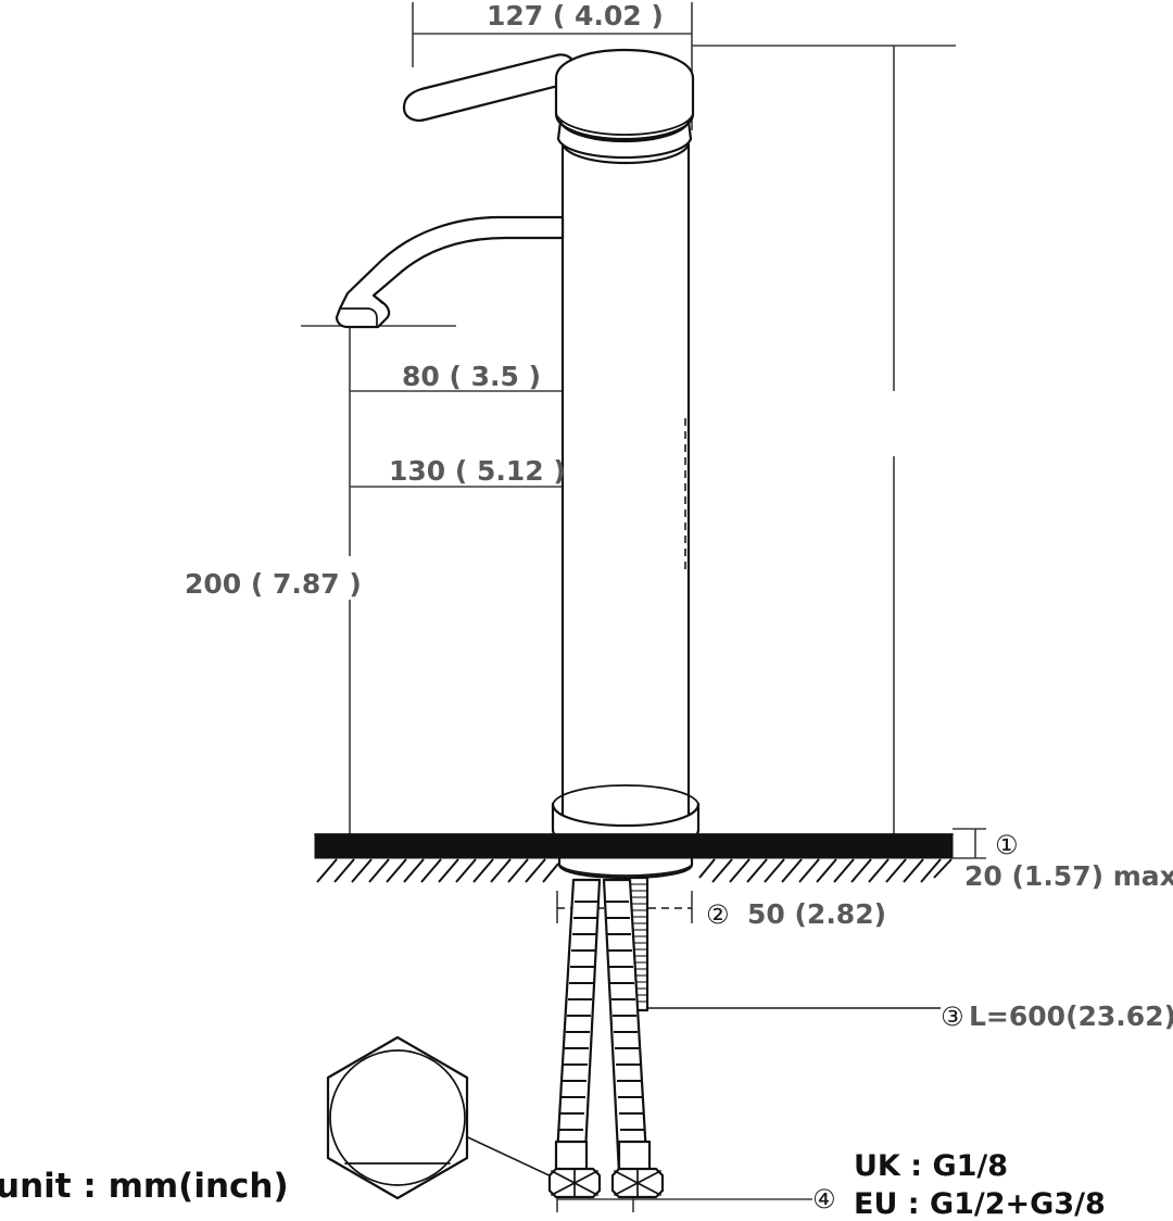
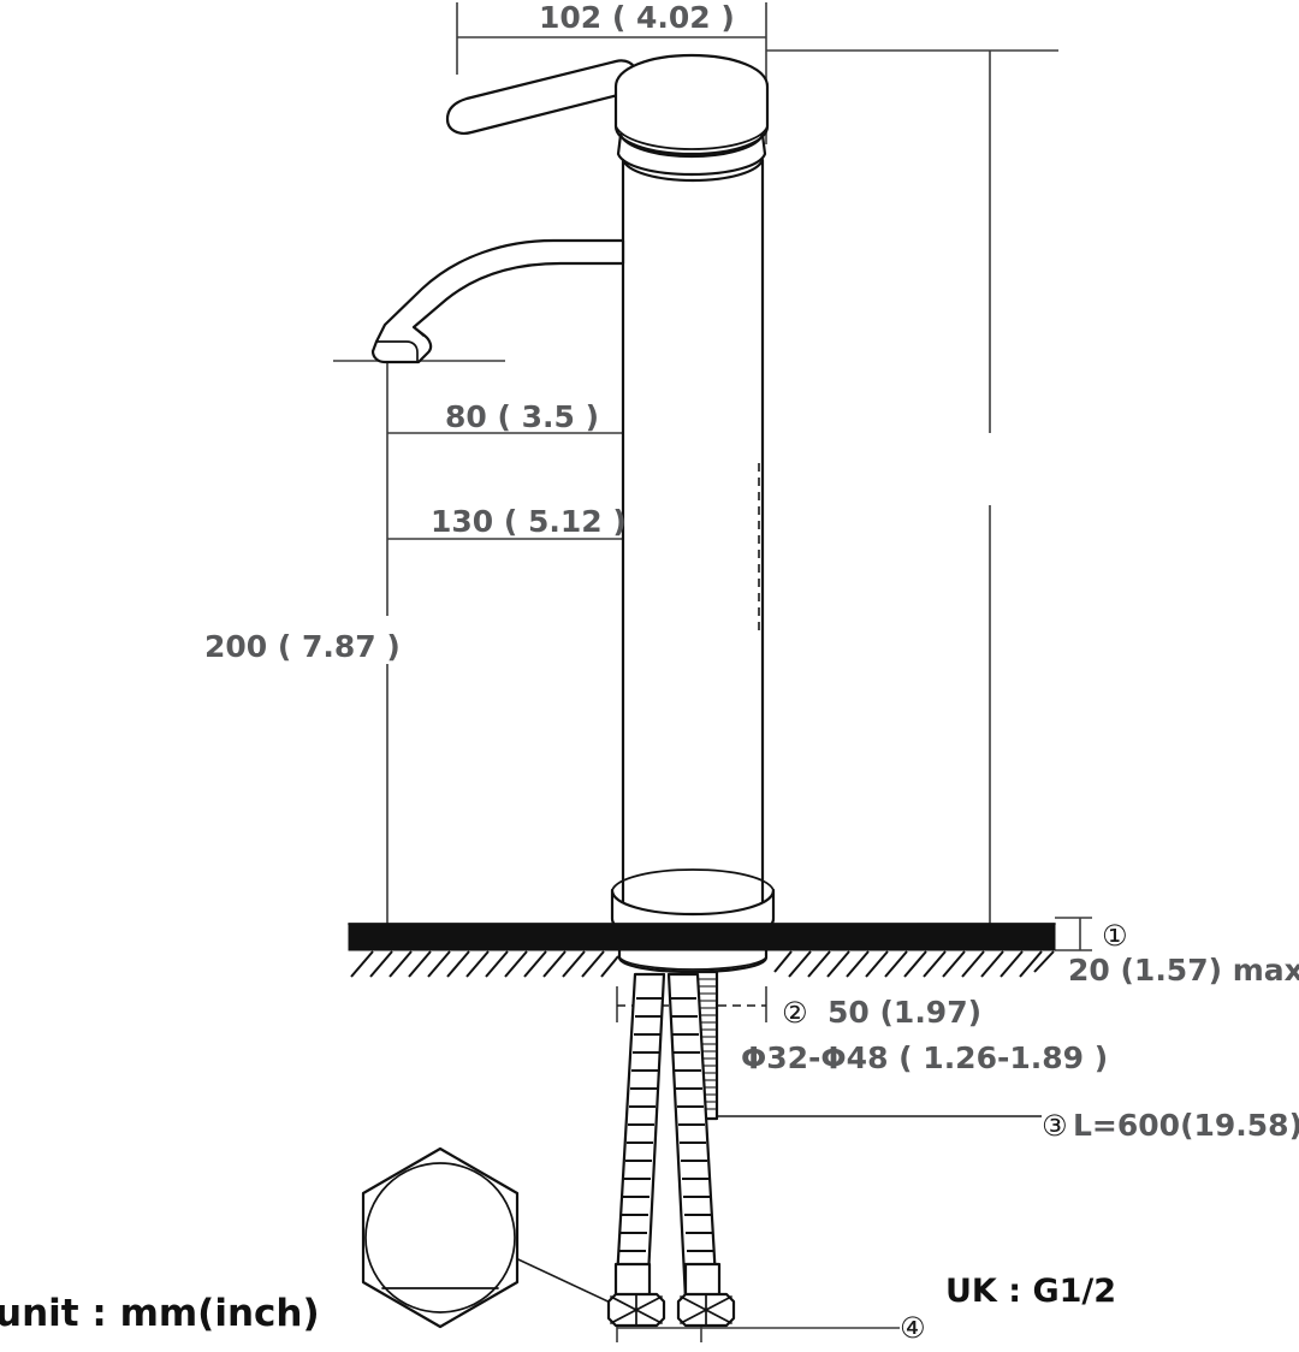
- 127 ( 4.02 )
+ 102 ( 4.02 )
  80 ( 3.5 )
  130 ( 5.12 )
  200 ( 7.87 )
  ①
  20 (1.57) max
  ②
- 50 (2.82)
+ 50 (1.97)
+ Φ32-Φ48 ( 1.26-1.89 )
  ③
- L=600(23.62)
+ L=600(19.58)
  ④
- UK : G1/8
+ UK : G1/2
- EU : G1/2+G3/8
  unit : mm(inch)
